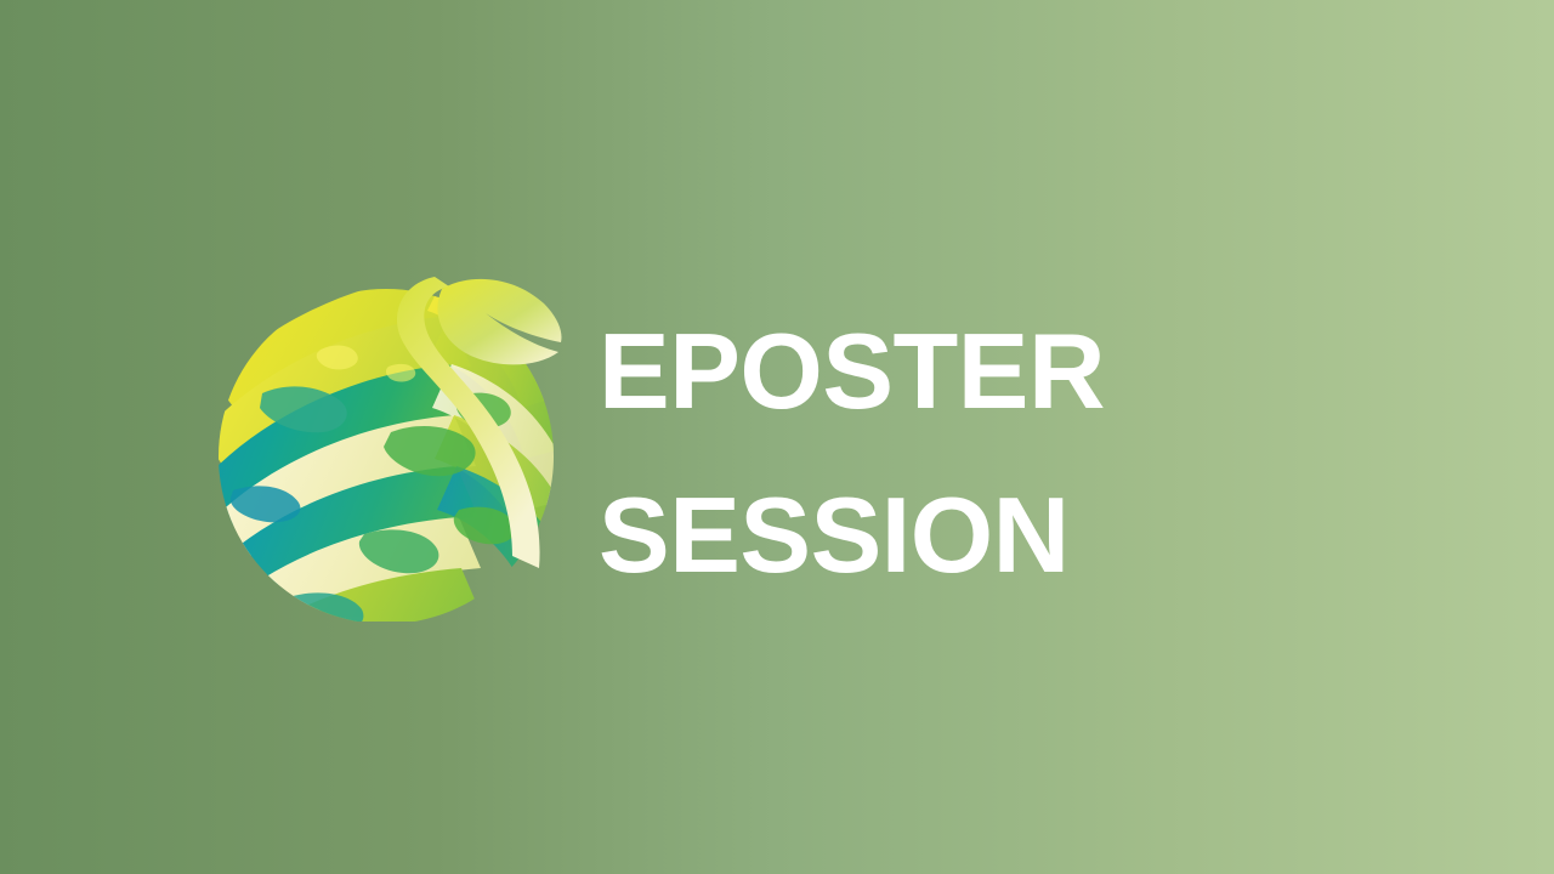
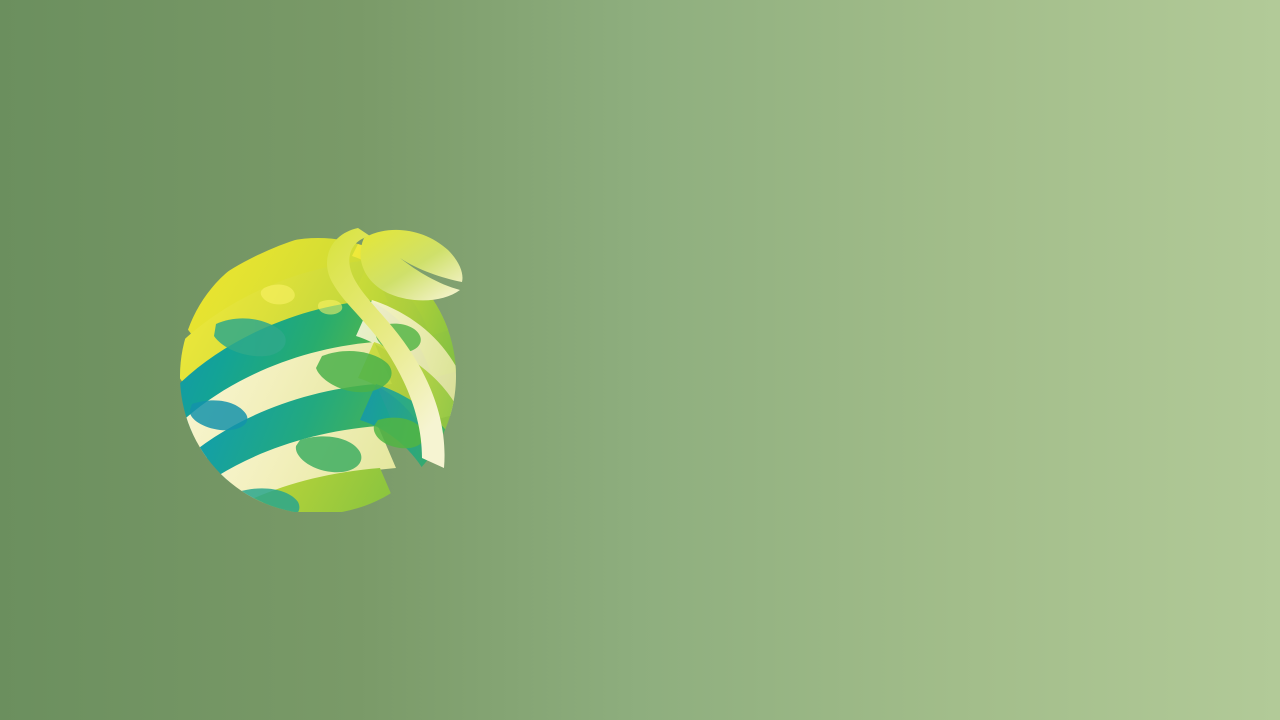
- EPOSTER
- SESSION
